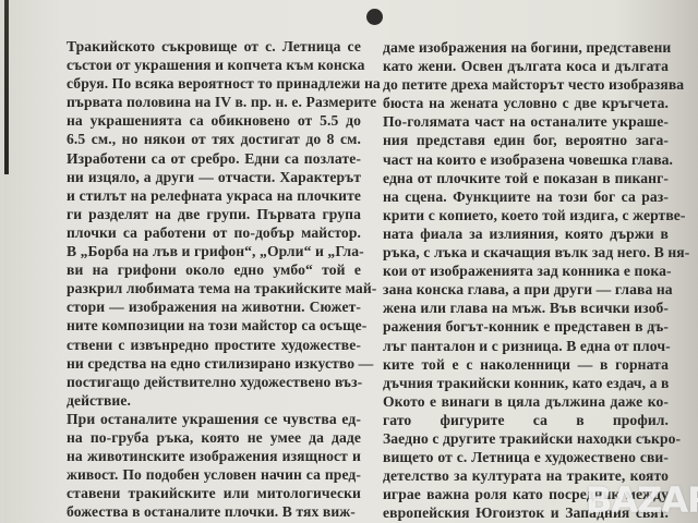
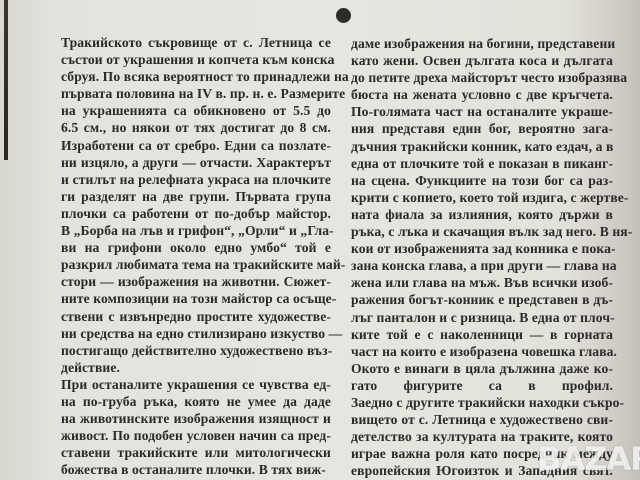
  Тракийското съкровище от с. Летница се
  състои от украшения и копчета към конска
  сбруя. По всяка вероятност то принадлежи на
  първата половина на IV в. пр. н. е. Размерите
  на украшенията са обикновено от 5.5 до
  6.5 см., но някои от тях достигат до 8 см.
  Изработени са от сребро. Едни са позлате-
  ни изцяло, а други — отчасти. Характерът
  и стилът на релефната украса на плочките
  ги разделят на две групи. Първата група
  плочки са работени от по-добър майстор.
  В „Борба на лъв и грифон“, „Орли“ и „Гла-
  ви на грифони около едно умбо“ той е
  разкрил любимата тема на тракийските май-
  стори — изображения на животни. Сюжет-
  ните композиции на този майстор са осъще-
  ствени с извънредно простите художестве-
  ни средства на едно стилизирано изкуство —
  постигащо действително художествено въз-
  действие.
  При останалите украшения се чувства ед-
  на по-груба ръка, която не умее да даде
  на животинските изображения изящност и
  живост. По подобен условен начин са пред-
  ставени тракийските или митологически
  божества в останалите плочки. В тях виж-
  даме изображения на богини, представени
  като жени. Освен дългата коса и дългата
  до петите дреха майсторът често изобразява
  бюста на жената условно с две кръгчета.
  По-голямата част на останалите украше-
  ния представя един бог, вероятно зага-
- част на които е изобразена човешка глава.
+ дъчния тракийски конник, като ездач, а в
  една от плочките той е показан в пиканг-
  на сцена. Функциите на този бог са раз-
  крити с копието, което той издига, с жертве-
  ната фиала за излияния, която държи в
  ръка, с лъка и скачащия вълк зад него. В ня-
  кои от изображенията зад конника е пока-
  зана конска глава, а при други — глава на
  жена или глава на мъж. Във всички изоб-
  ражения богът-конник е представен в дъ-
  лъг панталон и с ризница. В една от плоч-
  ките той е с наколенници — в горната
- дъчния тракийски конник, като ездач, а в
+ част на които е изобразена човешка глава.
  Окото е винаги в цяла дължина даже ко-
  гато фигурите са в профил.
  Заедно с другите тракийски находки съкро-
  вището от с. Летница е художествено сви-
  детелство за културата на траките, която
  играе важна роля като посредник между
  европейския Югоизток и Западния свят.
  BAZA
